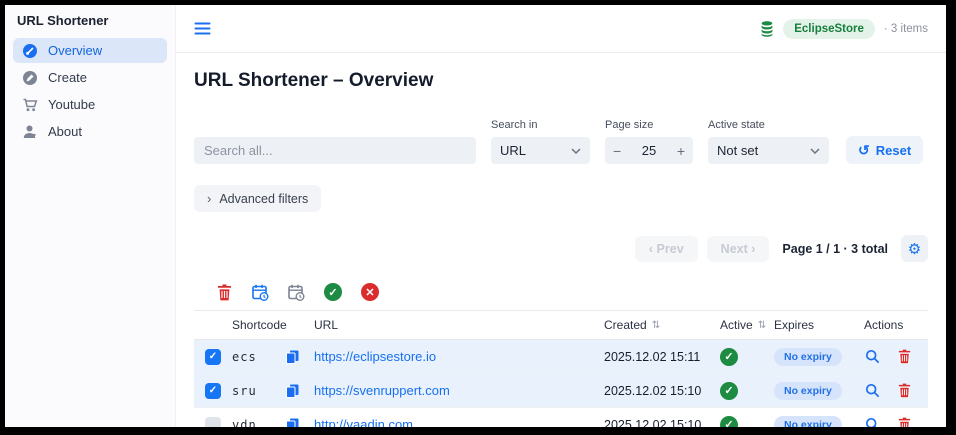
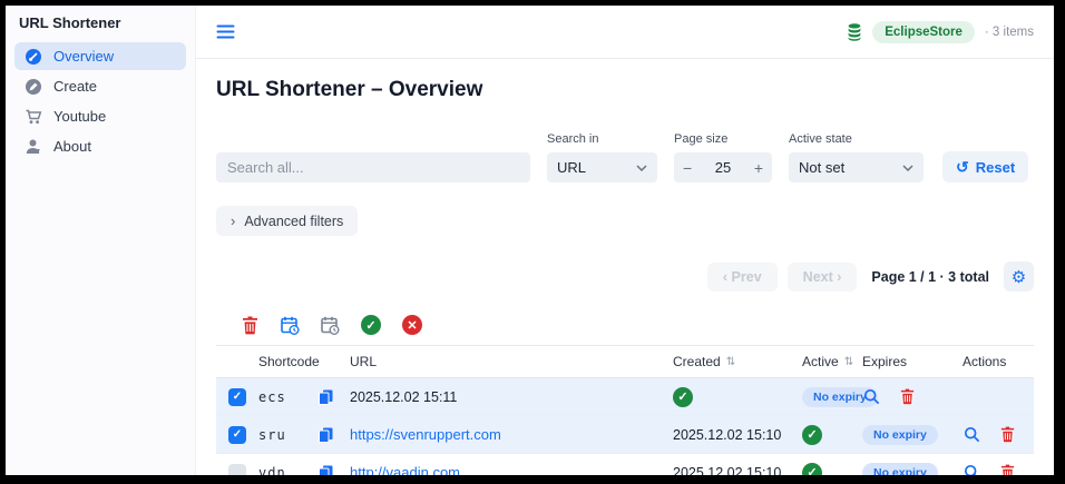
  URL Shortener
  Overview
  Create
  Youtube
  About
  EclipseStore
  · 3 items
  URL Shortener – Overview
  Search all...
  Search in
  URL
  Page size
  −
  25
  +
  Active state
  Not set
  ↺
  Reset
  ›
  Advanced filters
  ‹ Prev
  Next ›
  Page 1 / 1 · 3 total
  ⚙
  ✓
  ✕
  Shortcode
  URL
  Created
  ⇅
  Active
  ⇅
  Expires
  Actions
  ✓
  ecs
- https://eclipsestore.io
  2025.12.02 15:11
  ✓
  No expiry
  ✓
  sru
  https://svenruppert.com
  2025.12.02 15:10
  ✓
  No expiry
  vdn
  http://vaadin.com
  2025.12.02 15:10
  ✓
  No expiry
